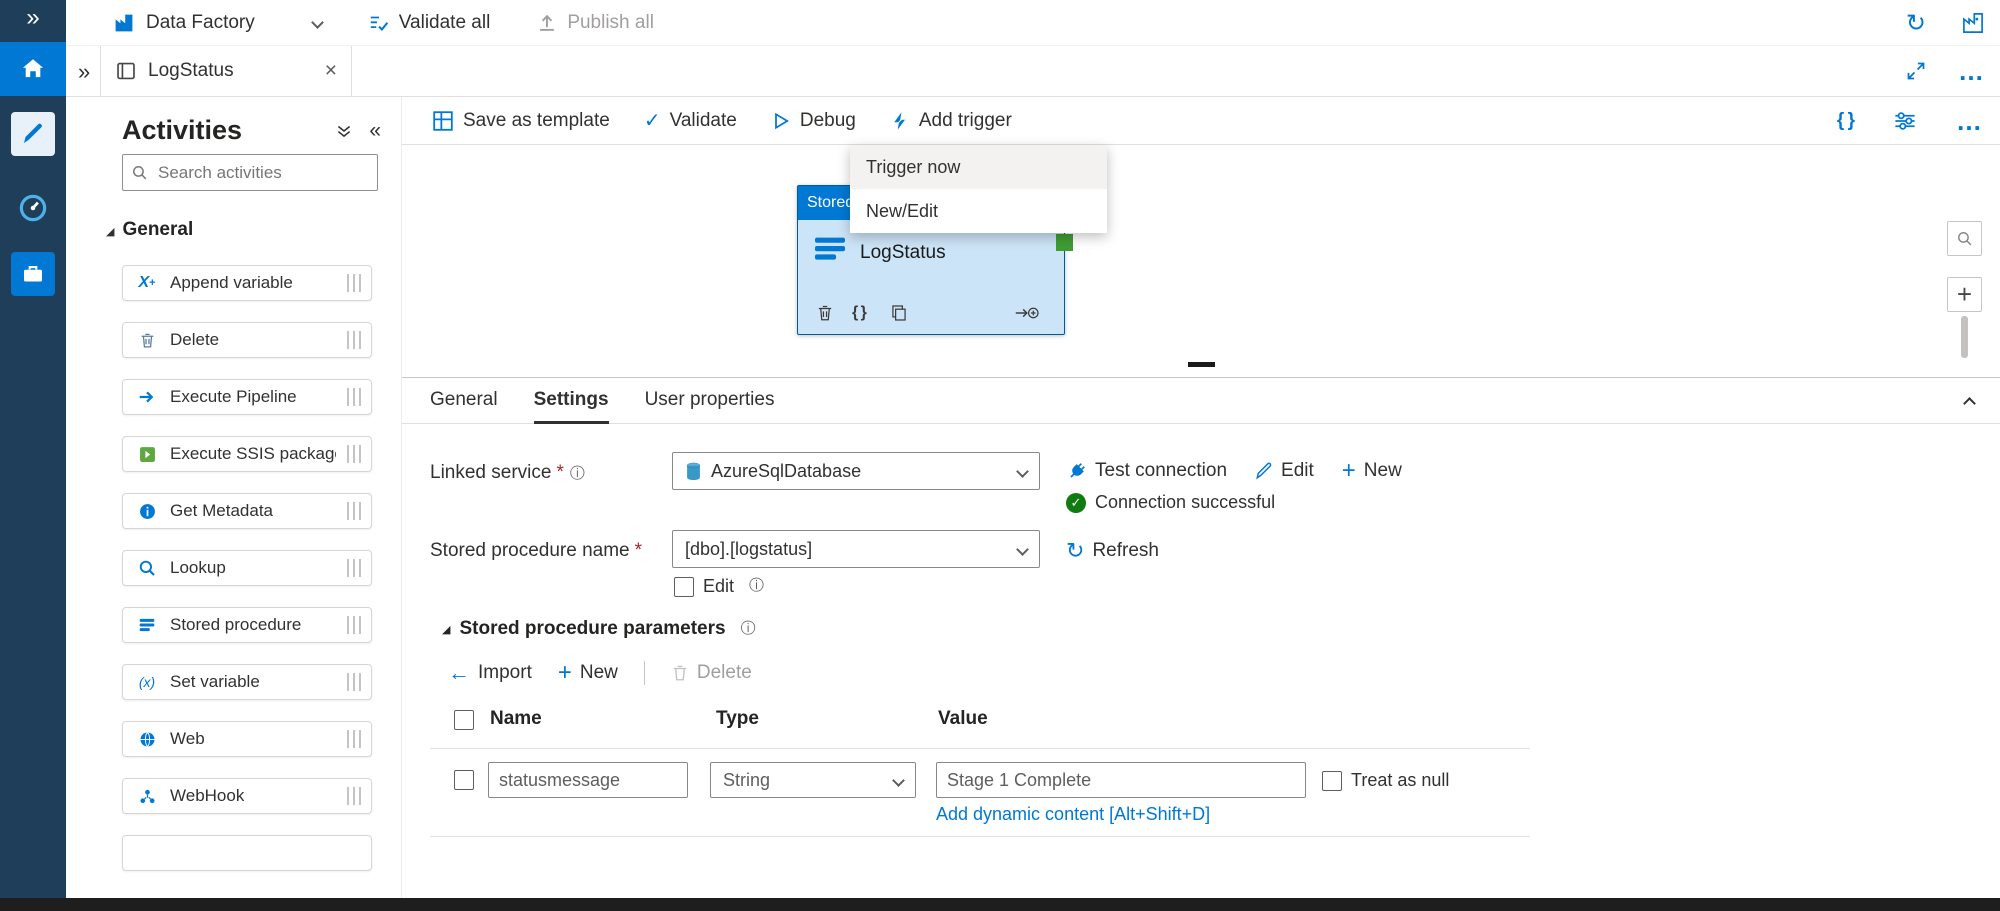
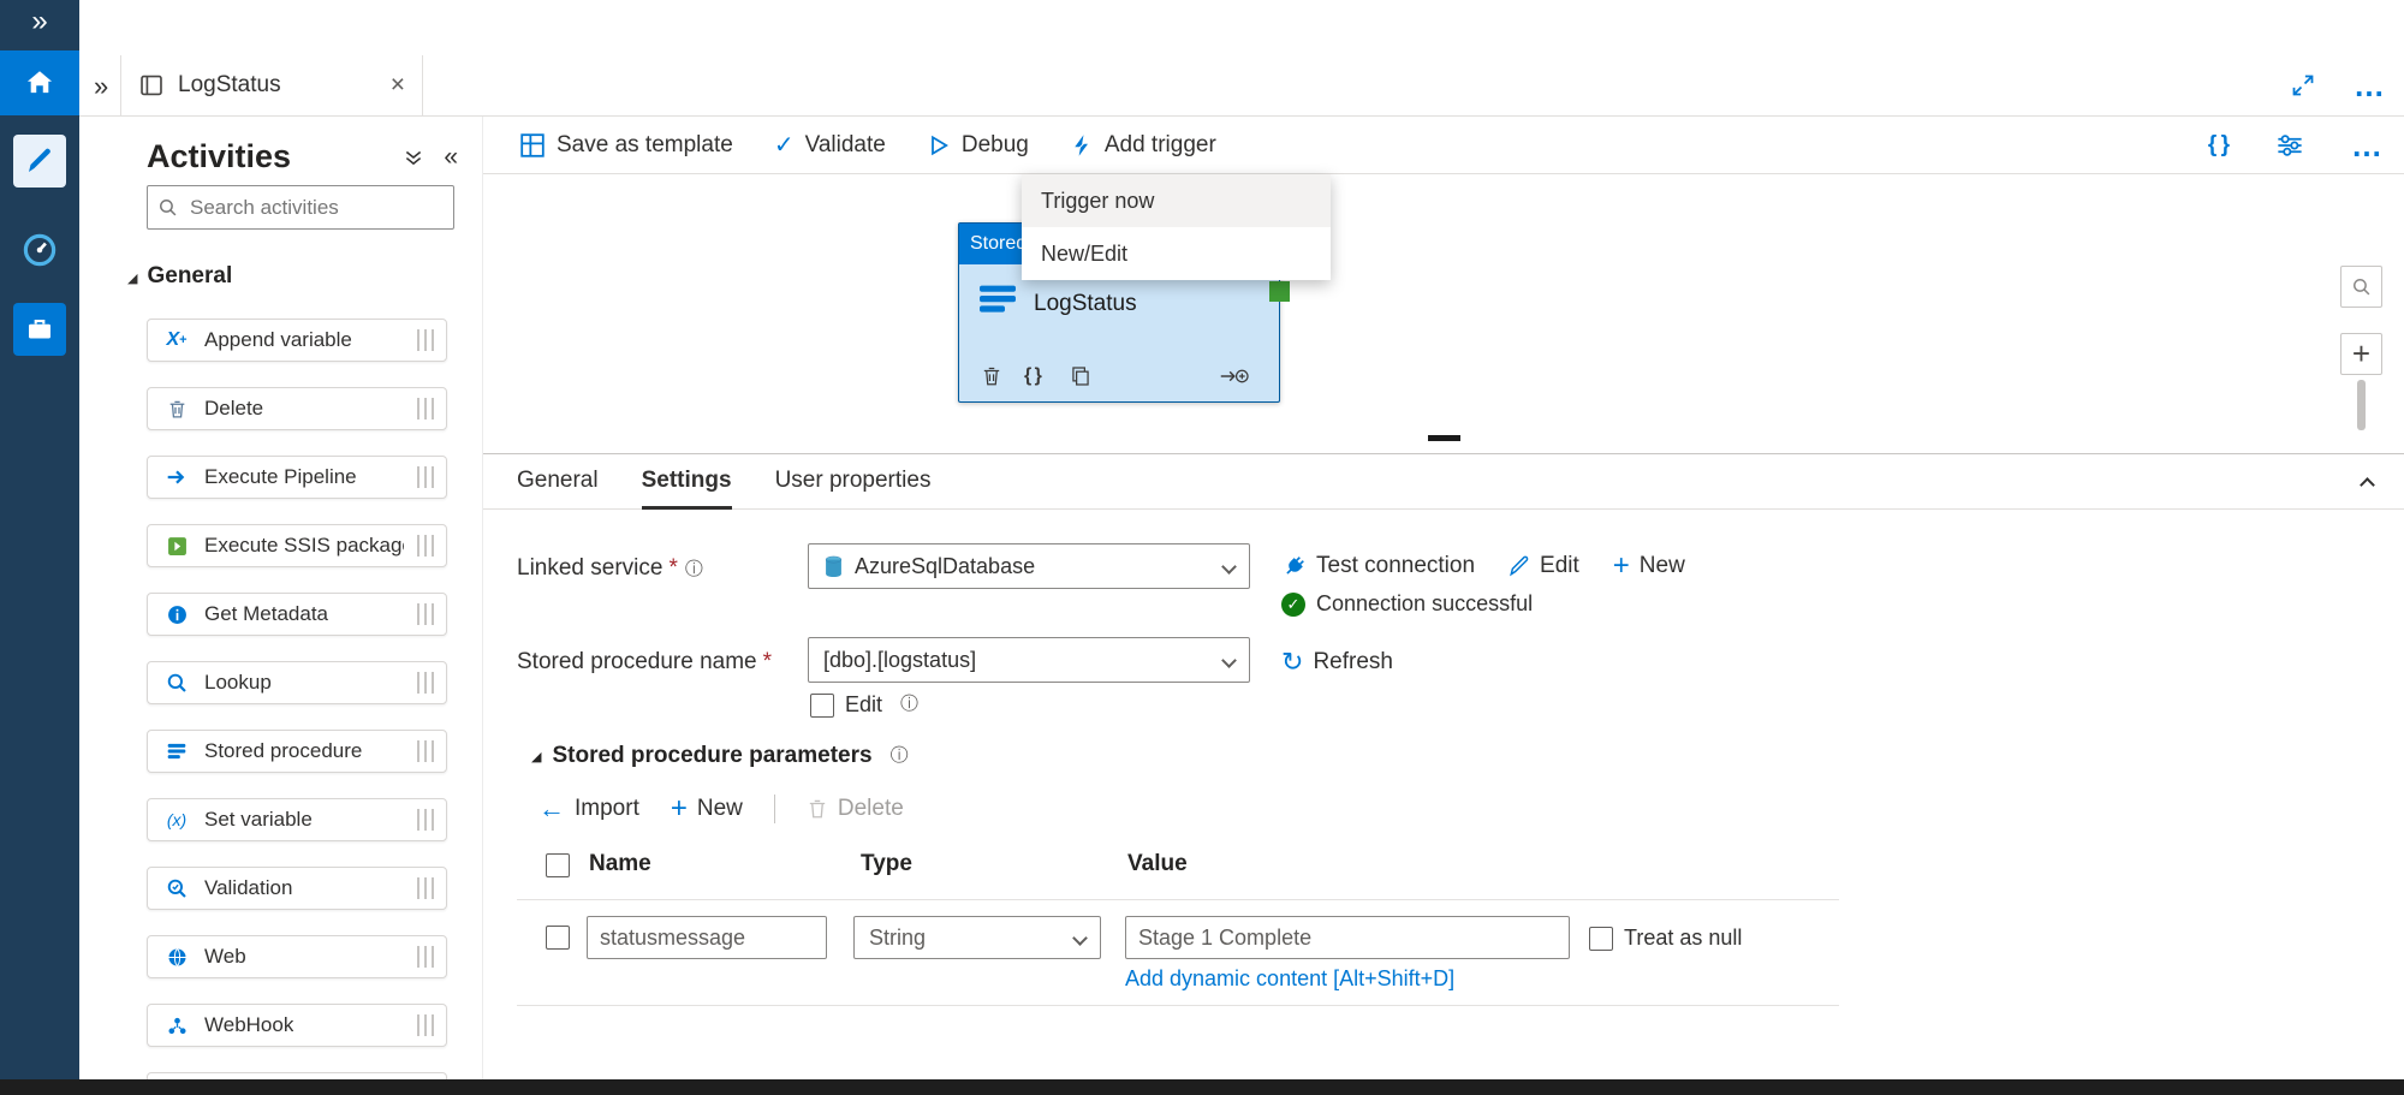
- Data Factory
- Validate all
- Publish all
  LogStatus
  Activities
  Search activities
  General
  Append variable
  Delete
  Execute Pipeline
  Execute SSIS packag
  Get Metadata
  Lookup
  Stored procedure
  Set variable
+ Validation
  Web
  WebHook
  Save as template
  Validate
  Debug
  Add trigger
  LogStatus
  Trigger now
  New/Edit
  General
  Settings
  User properties
  Linked service
  AzureSqlDatabase
  Test connection
  Edit
  New
  Connection successful
  Stored procedure name
  [dbo].[logstatus]
  Refresh
  Edit
  Stored procedure parameters
  Import
  New
  Delete
  Name
  Type
  Value
  statusmessage
  String
  Stage 1 Complete
  Treat as null
  Add dynamic content [Alt+Shift+D]
